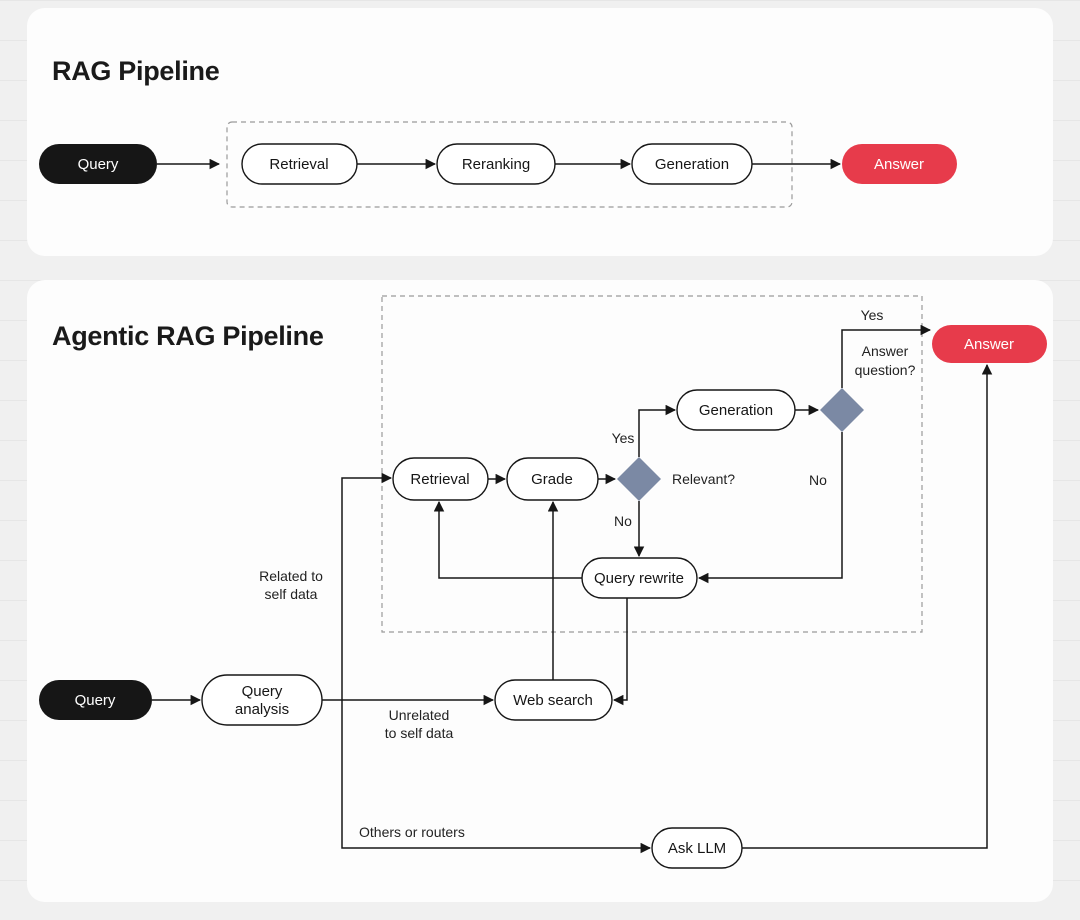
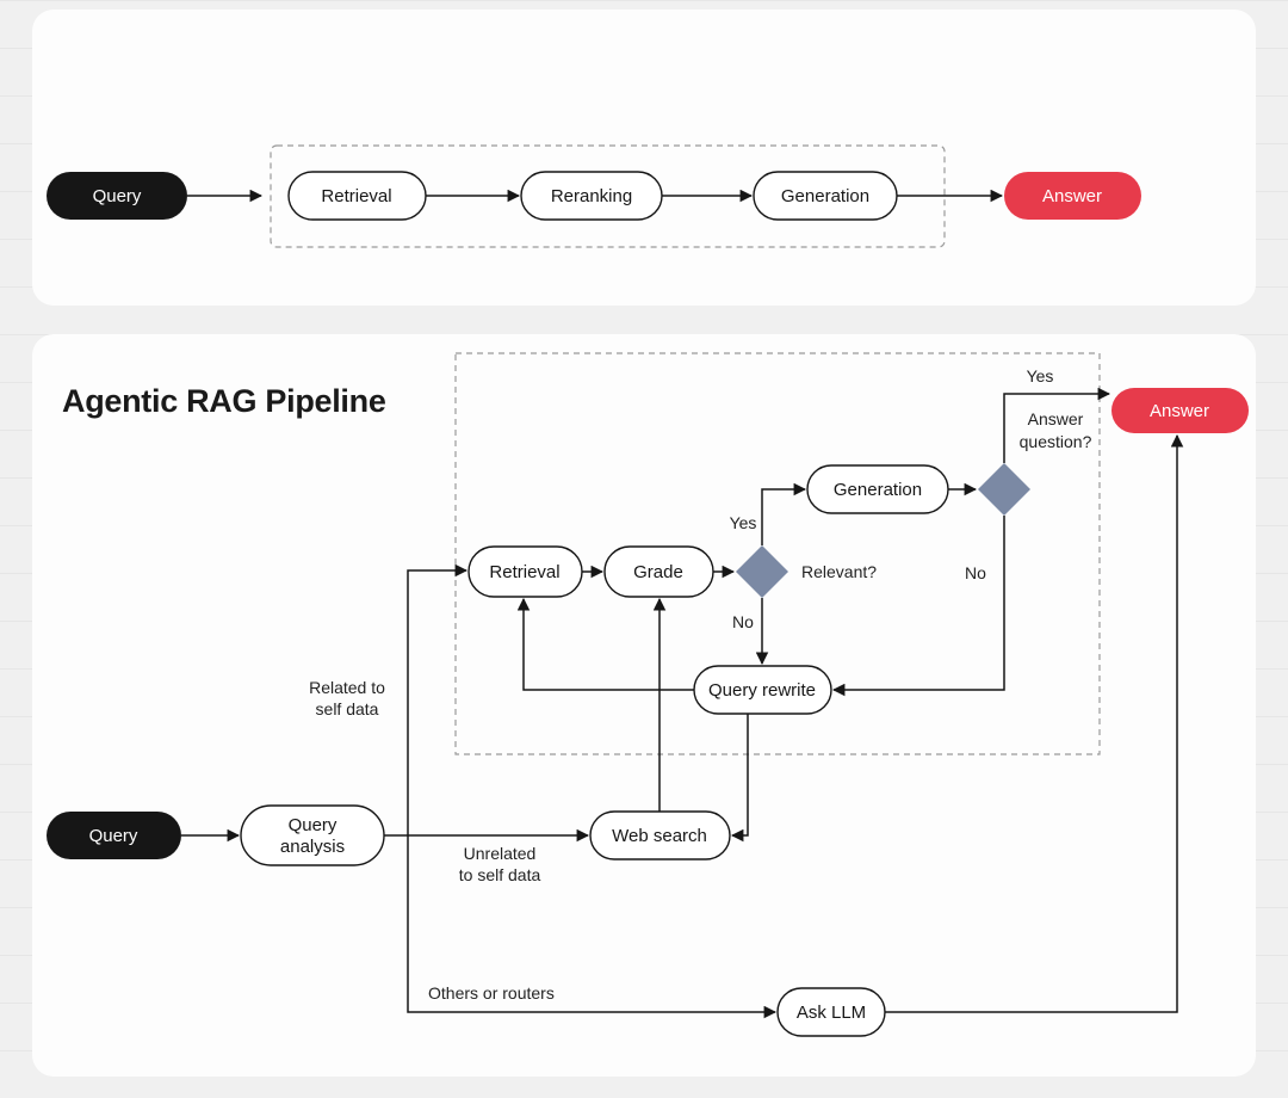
- RAG Pipeline
  Query
  Retrieval
  Reranking
  Generation
  Answer
  Agentic RAG Pipeline
  Query
  Query
  analysis
  Retrieval
  Grade
  Generation
  Query rewrite
  Web search
  Ask LLM
  Answer
  Yes
  No
  Relevant?
  Yes
  Answer
  question?
  No
  Related to
  self data
  Unrelated
  to self data
  Others or routers
